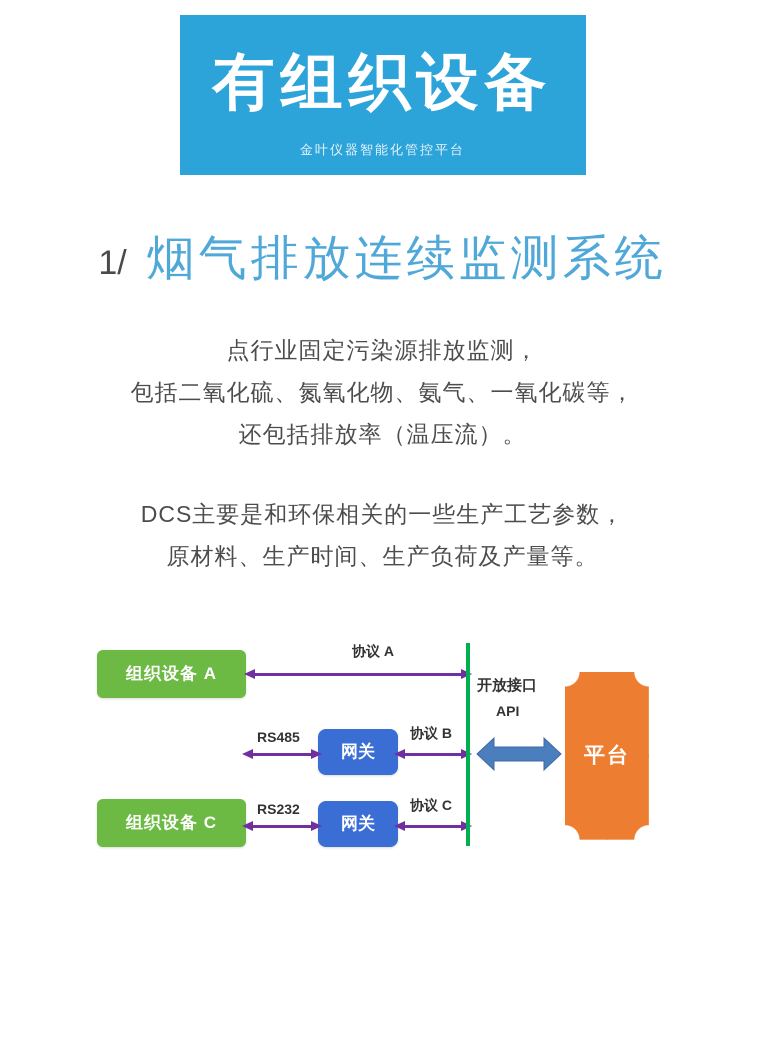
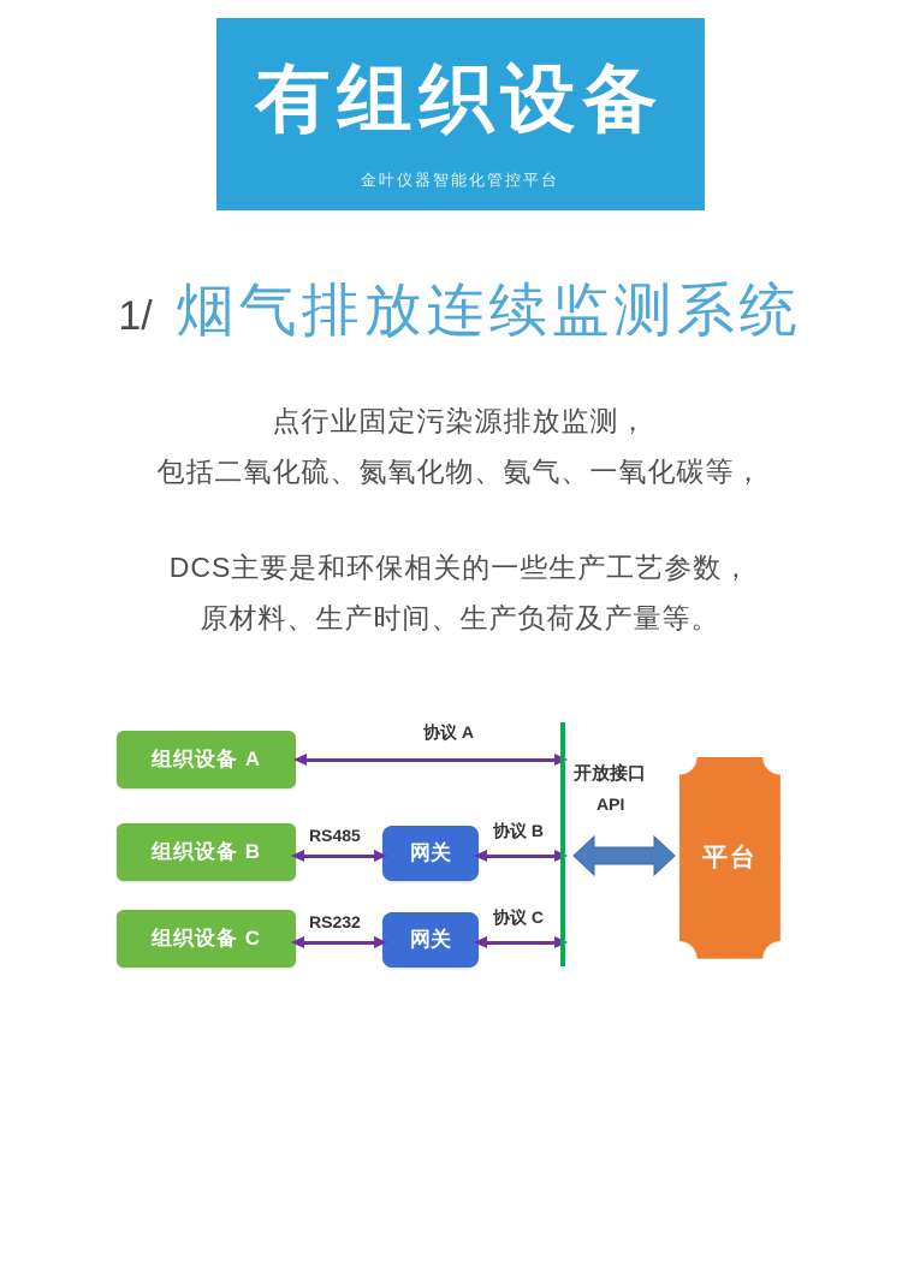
  有组织设备
  金叶仪器智能化管控平台
  1/
  烟气排放连续监测系统
  点行业固定污染源排放监测，
  包括二氧化硫、氮氧化物、氨气、一氧化碳等，
- 还包括排放率（温压流）。
  DCS主要是和环保相关的一些生产工艺参数，
  原材料、生产时间、生产负荷及产量等。
  组织设备 A
+ 组织设备 B
  组织设备 C
  网关
  网关
  协议 A
  协议 B
  协议 C
  RS485
  RS232
  开放接口
  API
  平台
